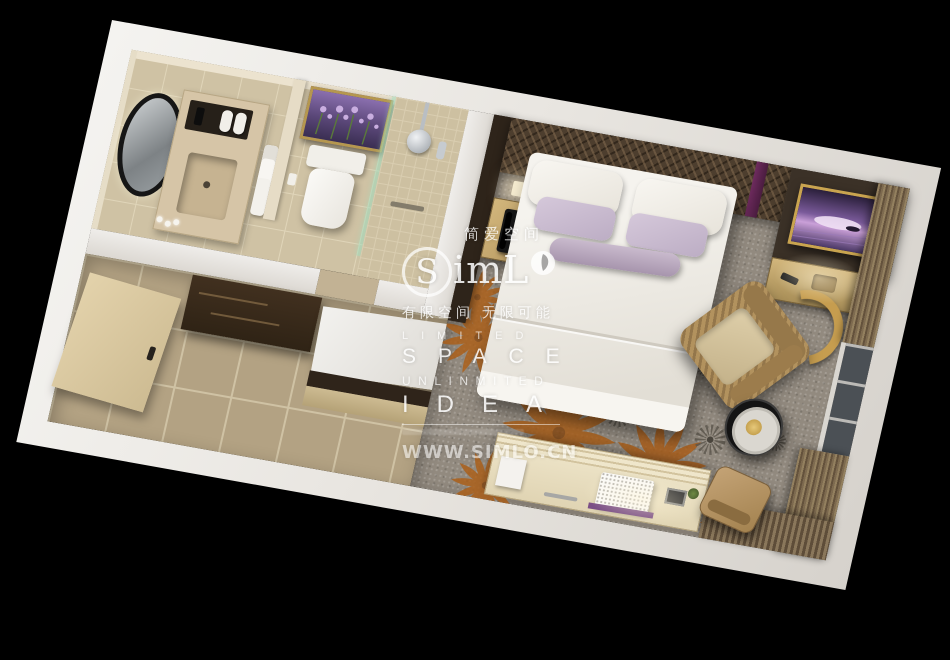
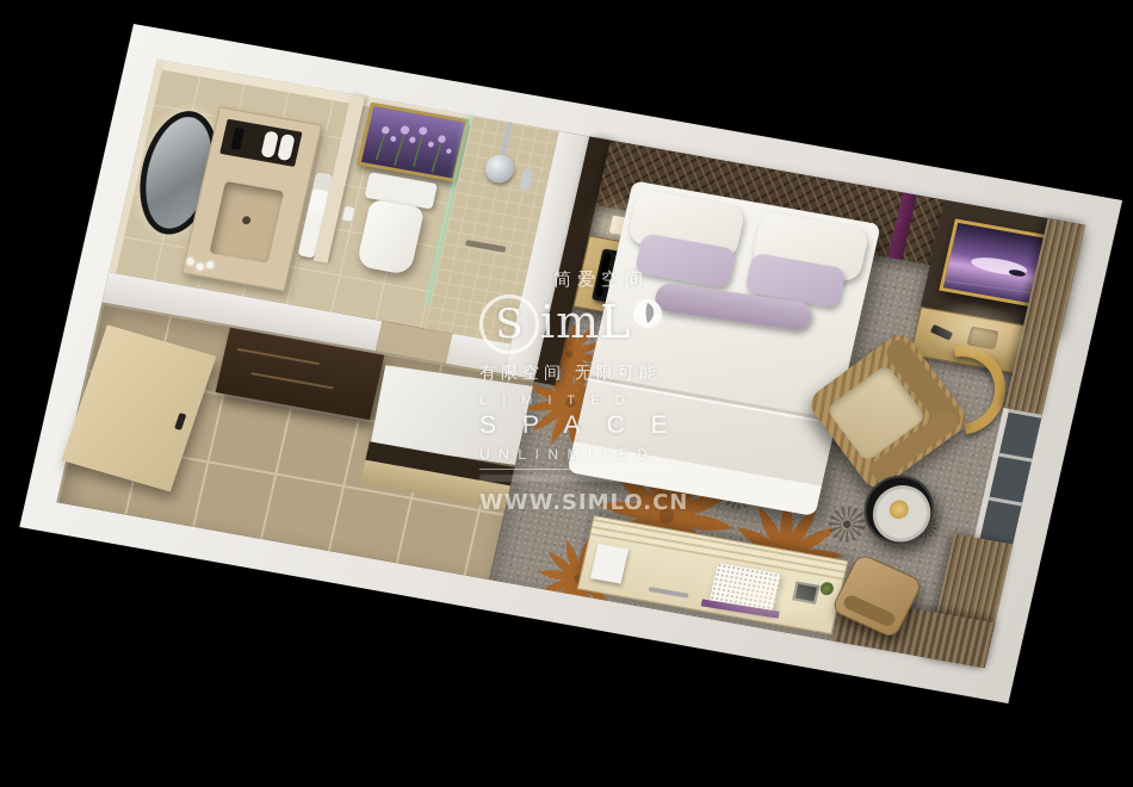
  简爱空间
  S
  imL
  有限空间 无限可能
  LIMITED
  SPACE
  UNLINMITED
- IDEA
  WWW.SIMLO.CN
